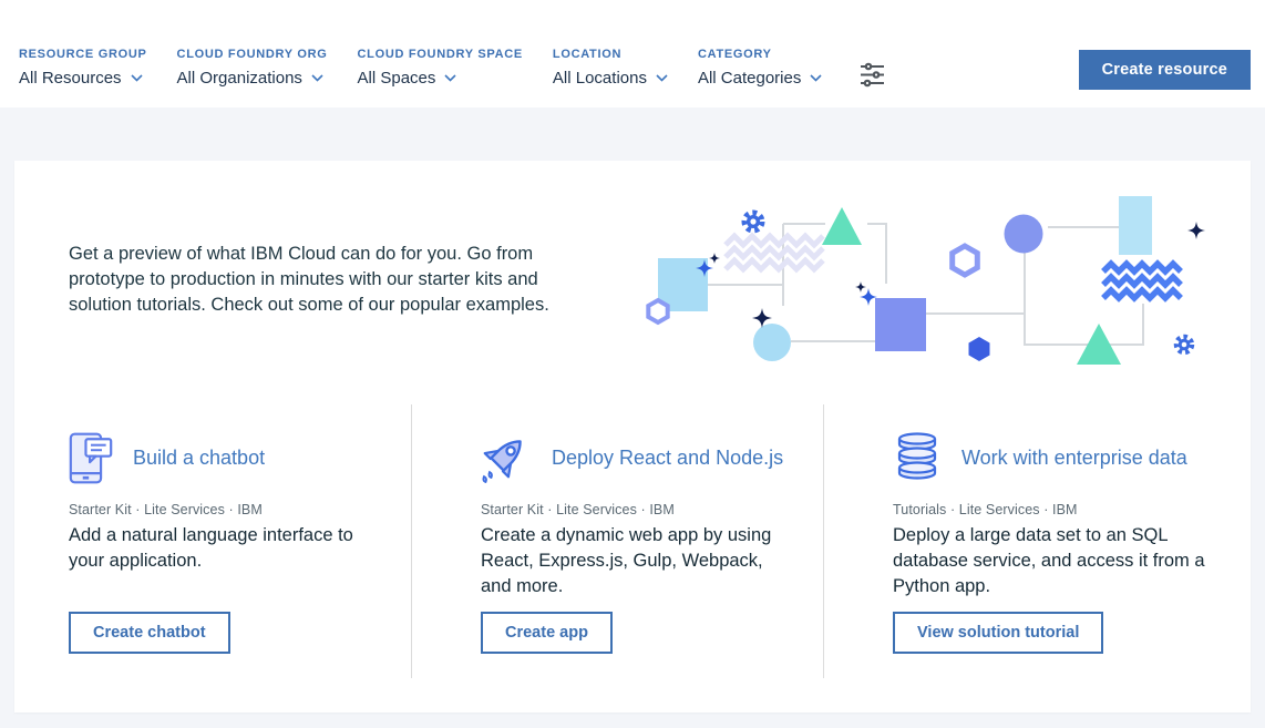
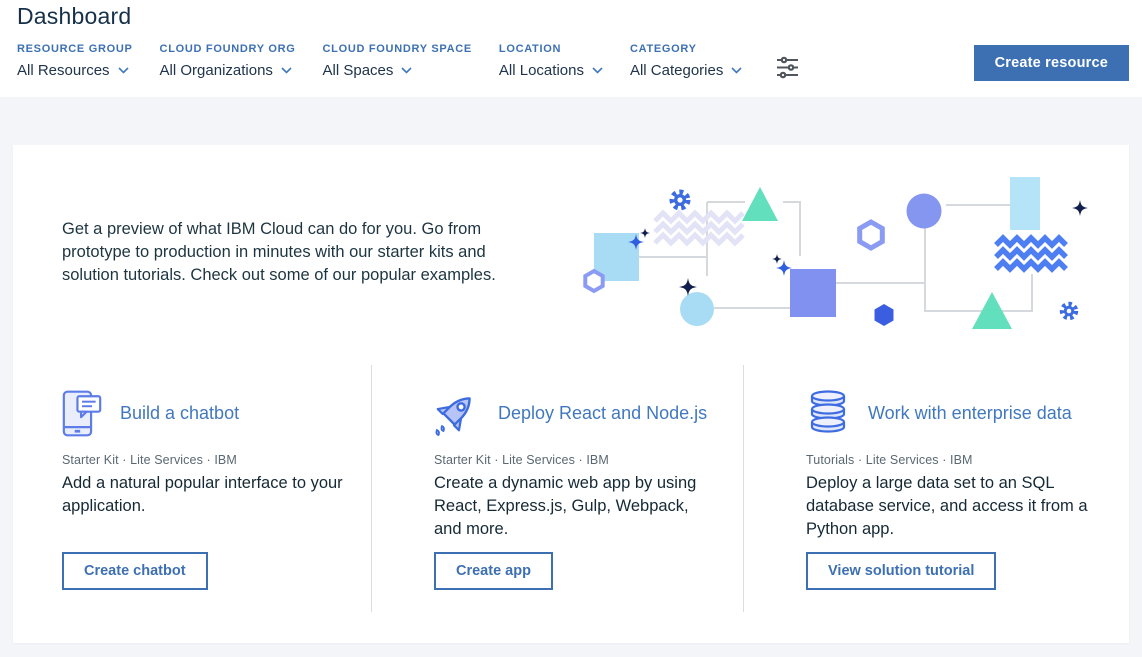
+ Dashboard
  RESOURCE GROUP
  All Resources
  CLOUD FOUNDRY ORG
  All Organizations
  CLOUD FOUNDRY SPACE
  All Spaces
  LOCATION
  All Locations
  CATEGORY
  All Categories
  Create resource
  Get a preview of what IBM Cloud can do for you. Go from prototype to production in minutes with our starter kits and solution tutorials. Check out some of our popular examples.
  Build a chatbot
  Starter Kit · Lite Services · IBM
- Add a natural language interface to your application.
+ Add a natural popular interface to your application.
  Create chatbot
  Deploy React and Node.js
  Starter Kit · Lite Services · IBM
  Create a dynamic web app by using React, Express.js, Gulp, Webpack, and more.
  Create app
  Work with enterprise data
  Tutorials · Lite Services · IBM
  Deploy a large data set to an SQL database service, and access it from a Python app.
  View solution tutorial
